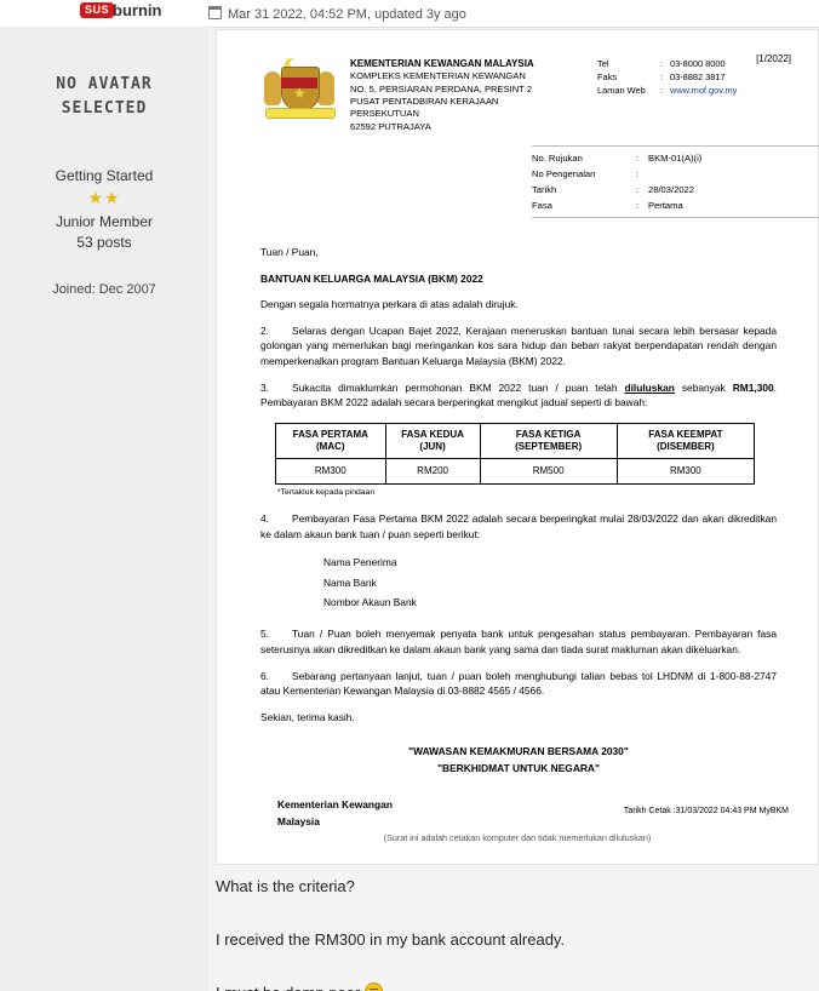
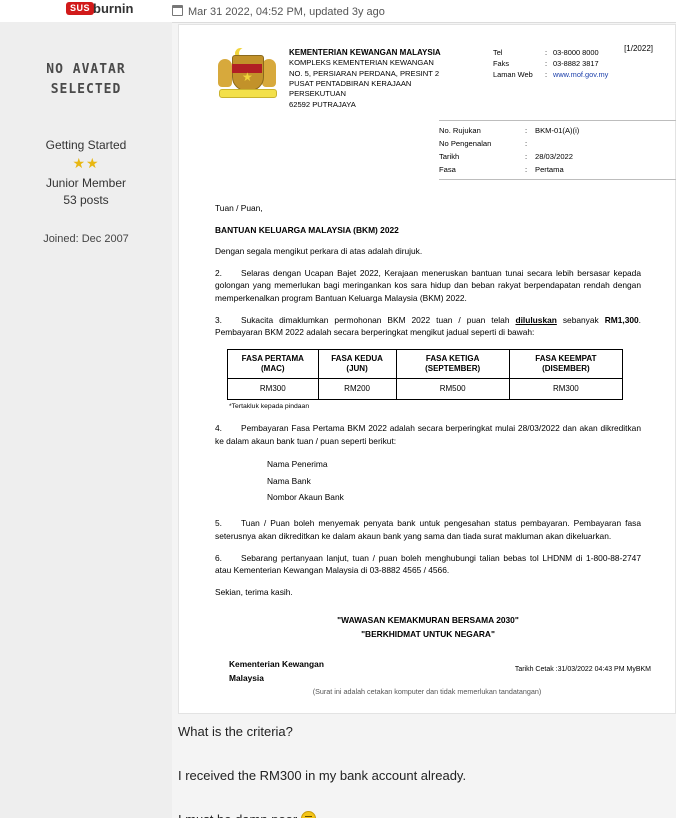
  SUS
  burnin
  Mar 31 2022, 04:52 PM, updated 3y ago
  NO AVATAR
  SELECTED
  Getting Started
  ★★
  Junior Member
  53 posts
  Joined: Dec 2007
  [1/2022]
  ★
  KEMENTERIAN KEWANGAN MALAYSIA
  KOMPLEKS KEMENTERIAN KEWANGAN
  NO. 5, PERSIARAN PERDANA, PRESINT 2
  PUSAT PENTADBIRAN KERAJAAN
  PERSEKUTUAN
  62592 PUTRAJAYA
  Tel
  :
  03-8000 8000
  Faks
  :
  03-8882 3817
  Laman Web
  :
  www.mof.gov.my
  No. Rujukan
  :
  BKM-01(A)(i)
  No Pengenalan
  :
  Tarikh
  :
  28/03/2022
  Fasa
  :
  Pertama
  Tuan / Puan,
  BANTUAN KELUARGA MALAYSIA (BKM) 2022
- Dengan segala hormatnya perkara di atas adalah dirujuk.
+ Dengan segala mengikut perkara di atas adalah dirujuk.
  2. Selaras dengan Ucapan Bajet 2022, Kerajaan meneruskan bantuan tunai secara lebih bersasar kepada golongan yang memerlukan bagi meringankan kos sara hidup dan beban rakyat berpendapatan rendah dengan memperkenalkan program Bantuan Keluarga Malaysia (BKM) 2022.
  3. Sukacita dimaklumkan permohonan BKM 2022 tuan / puan telah diluluskan sebanyak RM1,300. Pembayaran BKM 2022 adalah secara berperingkat mengikut jadual seperti di bawah:
  FASA PERTAMA (MAC)	FASA KEDUA (JUN)	FASA KETIGA (SEPTEMBER)	FASA KEEMPAT (DISEMBER)
  RM300	RM200	RM500	RM300
  4. Pembayaran Fasa Pertama BKM 2022 adalah secara berperingkat mulai 28/03/2022 dan akan dikreditkan ke dalam akaun bank tuan / puan seperti berikut:
  Nama Penerima
  Nama Bank
  Nombor Akaun Bank
  5. Tuan / Puan boleh menyemak penyata bank untuk pengesahan status pembayaran. Pembayaran fasa seterusnya akan dikreditkan ke dalam akaun bank yang sama dan tiada surat makluman akan dikeluarkan.
  6. Sebarang pertanyaan lanjut, tuan / puan boleh menghubungi talian bebas tol LHDNM di 1-800-88-2747 atau Kementerian Kewangan Malaysia di 03-8882 4565 / 4566.
  Sekian, terima kasih.
  "WAWASAN KEMAKMURAN BERSAMA 2030"
  "BERKHIDMAT UNTUK NEGARA"
  Kementerian Kewangan
  Malaysia
- (Surat ini adalah cetakan komputer dan tidak memerlukan diluluskan)
+ (Surat ini adalah cetakan komputer dan tidak memerlukan tandatangan)
  What is the criteria?
  I received the RM300 in my bank account already.
